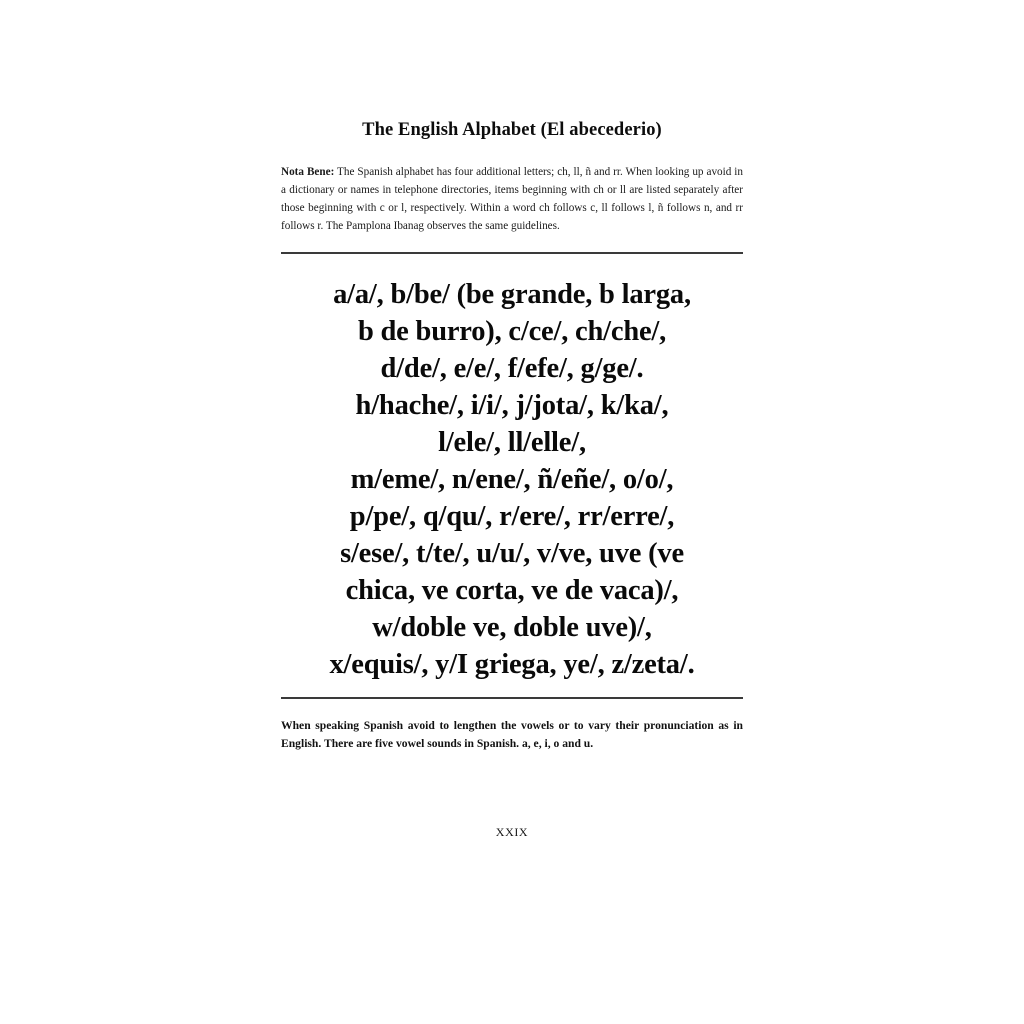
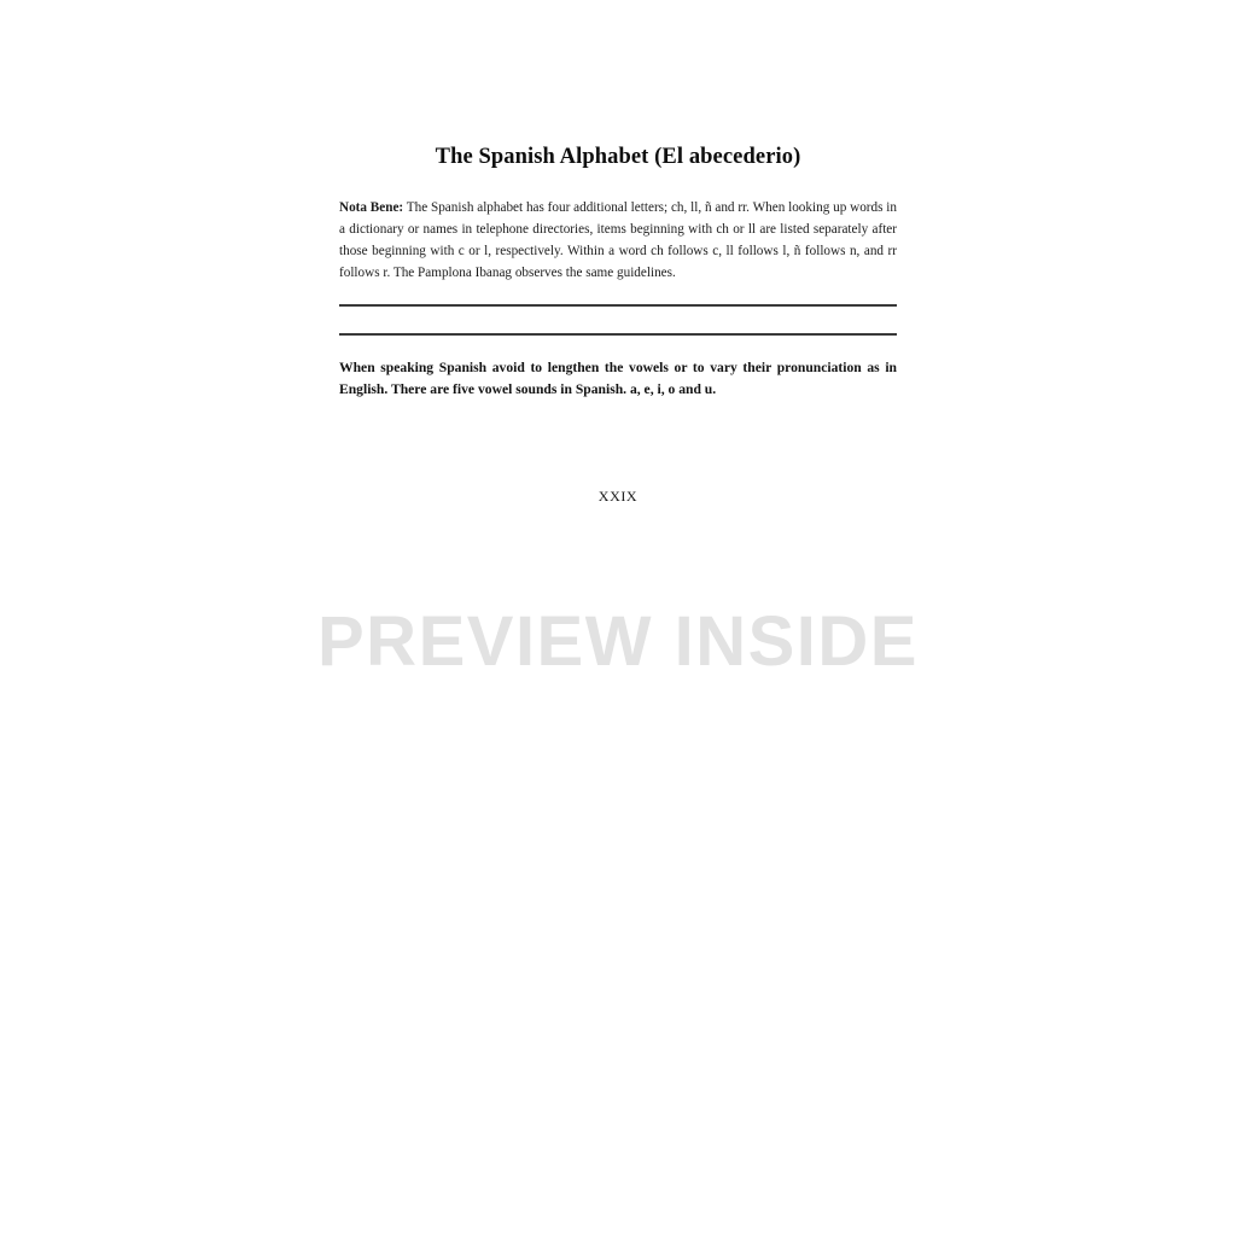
- The English Alphabet (El abecederio)
+ The Spanish Alphabet (El abecederio)
- Nota Bene: The Spanish alphabet has four additional letters; ch, ll, ñ and rr. When looking up avoid in a dictionary or names in telephone directories, items beginning with ch or ll are listed separately after those beginning with c or l, respectively. Within a word ch follows c, ll follows l, ñ follows n, and rr follows r. The Pamplona Ibanag observes the same guidelines.
+ Nota Bene: The Spanish alphabet has four additional letters; ch, ll, ñ and rr. When looking up words in a dictionary or names in telephone directories, items beginning with ch or ll are listed separately after those beginning with c or l, respectively. Within a word ch follows c, ll follows l, ñ follows n, and rr follows r. The Pamplona Ibanag observes the same guidelines.
- a/a/, b/be/ (be grande, b larga,
- b de burro), c/ce/, ch/che/,
- d/de/, e/e/, f/efe/, g/ge/.
- h/hache/, i/i/, j/jota/, k/ka/,
- l/ele/, ll/elle/,
- m/eme/, n/ene/, ñ/eñe/, o/o/,
- p/pe/, q/qu/, r/ere/, rr/erre/,
- s/ese/, t/te/, u/u/, v/ve, uve (ve
- chica, ve corta, ve de vaca)/,
- w/doble ve, doble uve)/,
- x/equis/, y/I griega, ye/, z/zeta/.
  When speaking Spanish avoid to lengthen the vowels or to vary their pronunciation as in English. There are five vowel sounds in Spanish. a, e, i, o and u.
  XXIX
+ PREVIEW INSIDE
